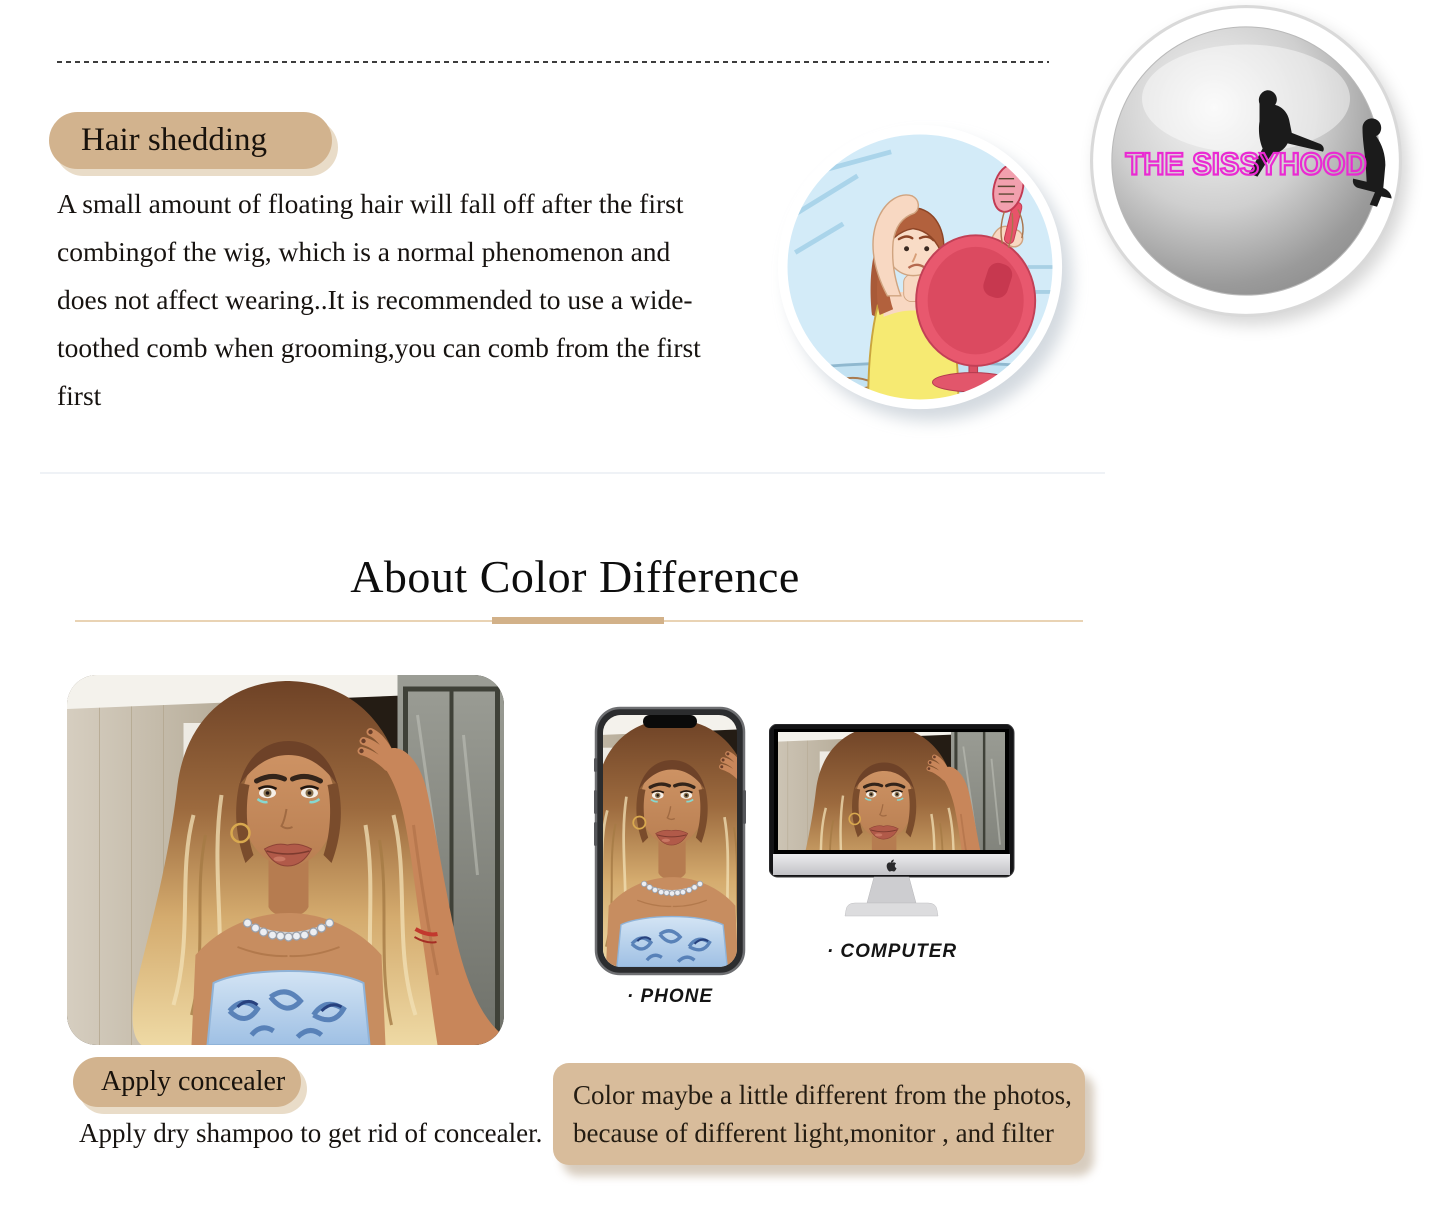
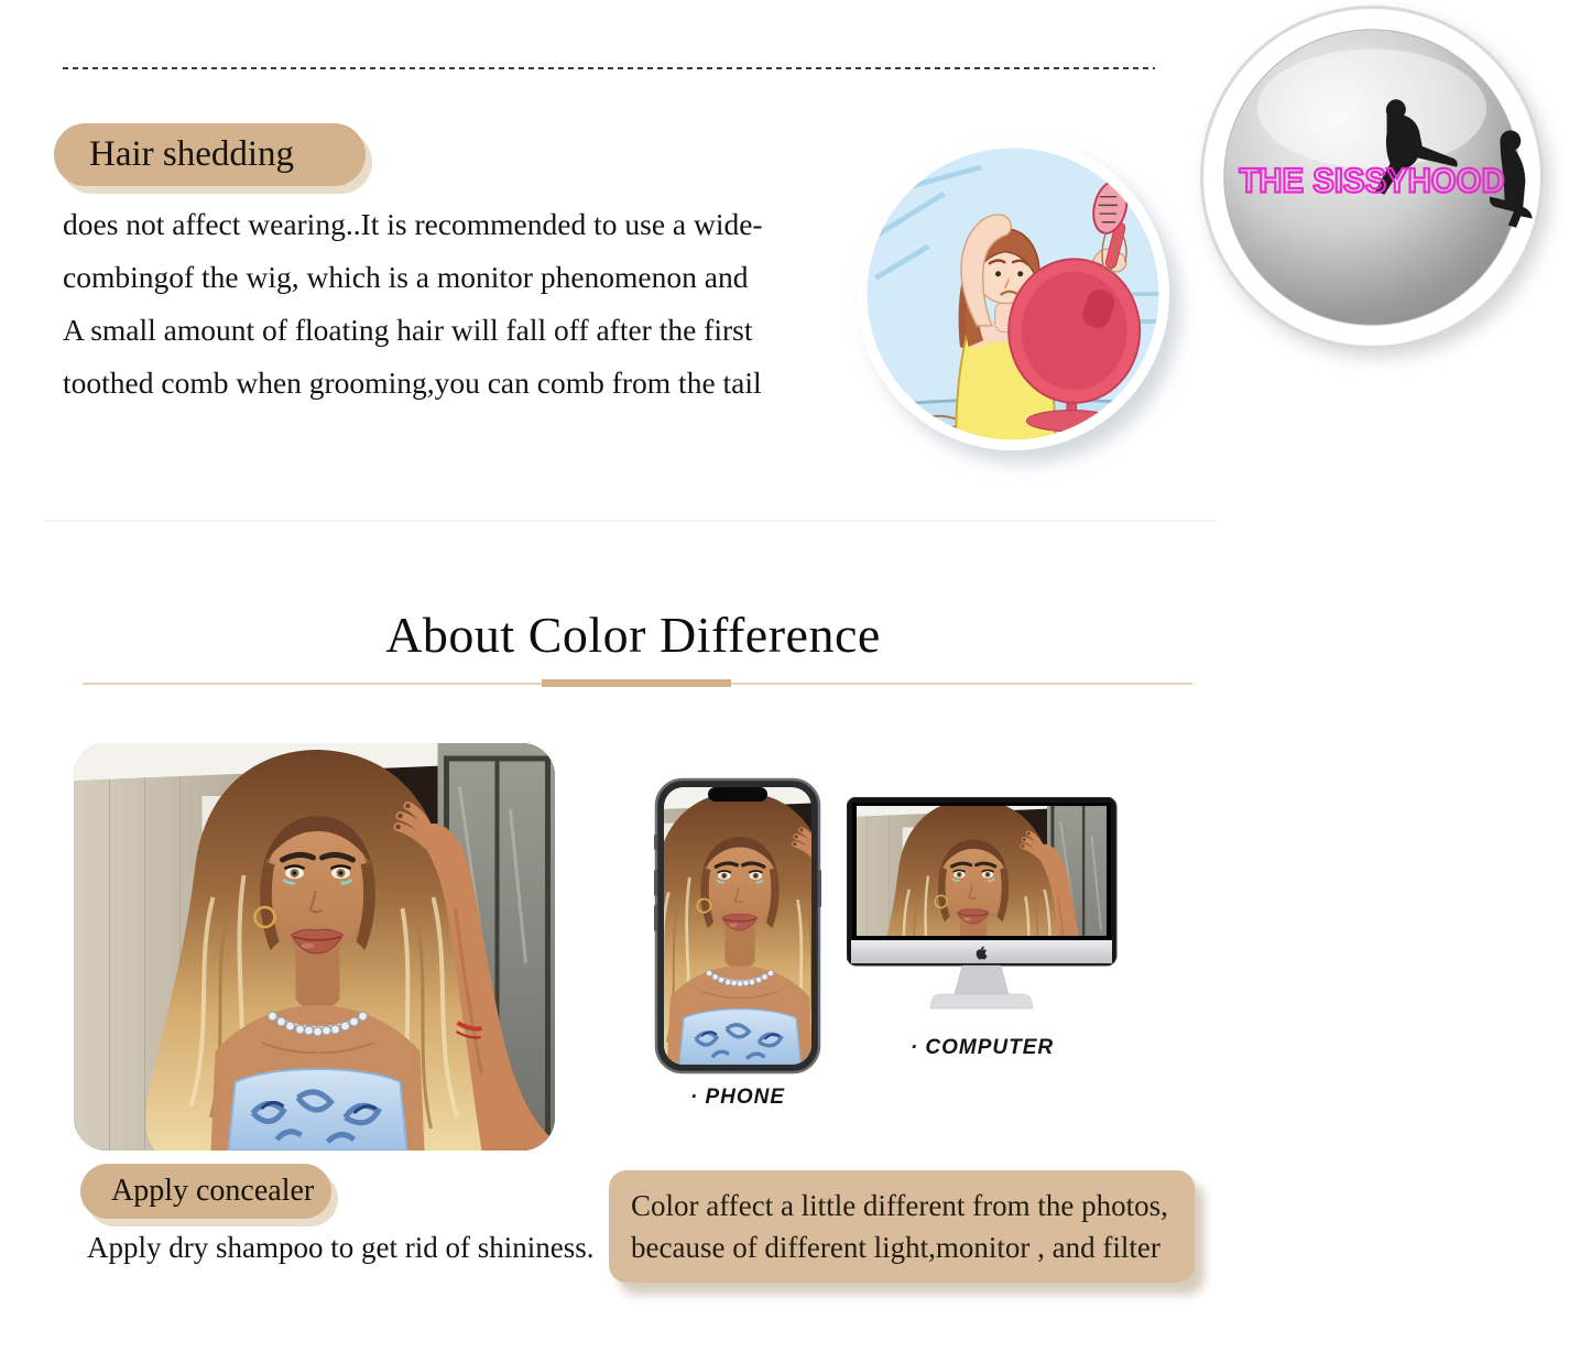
  Hair shedding
- A small amount of floating hair will fall off after the first
+ does not affect wearing..It is recommended to use a wide-
- combingof the wig, which is a normal phenomenon and
+ combingof the wig, which is a monitor phenomenon and
- does not affect wearing..It is recommended to use a wide-
+ A small amount of floating hair will fall off after the first
- toothed comb when grooming,you can comb from the first
+ toothed comb when grooming,you can comb from the tail
- first
  THE SISSYHOOD
  About Color Difference
  · PHONE
  · COMPUTER
  Apply concealer
- Apply dry shampoo to get rid of concealer.
+ Apply dry shampoo to get rid of shininess.
- Color maybe a little different from the photos,
+ Color affect a little different from the photos,
  because of different light,monitor , and filter
